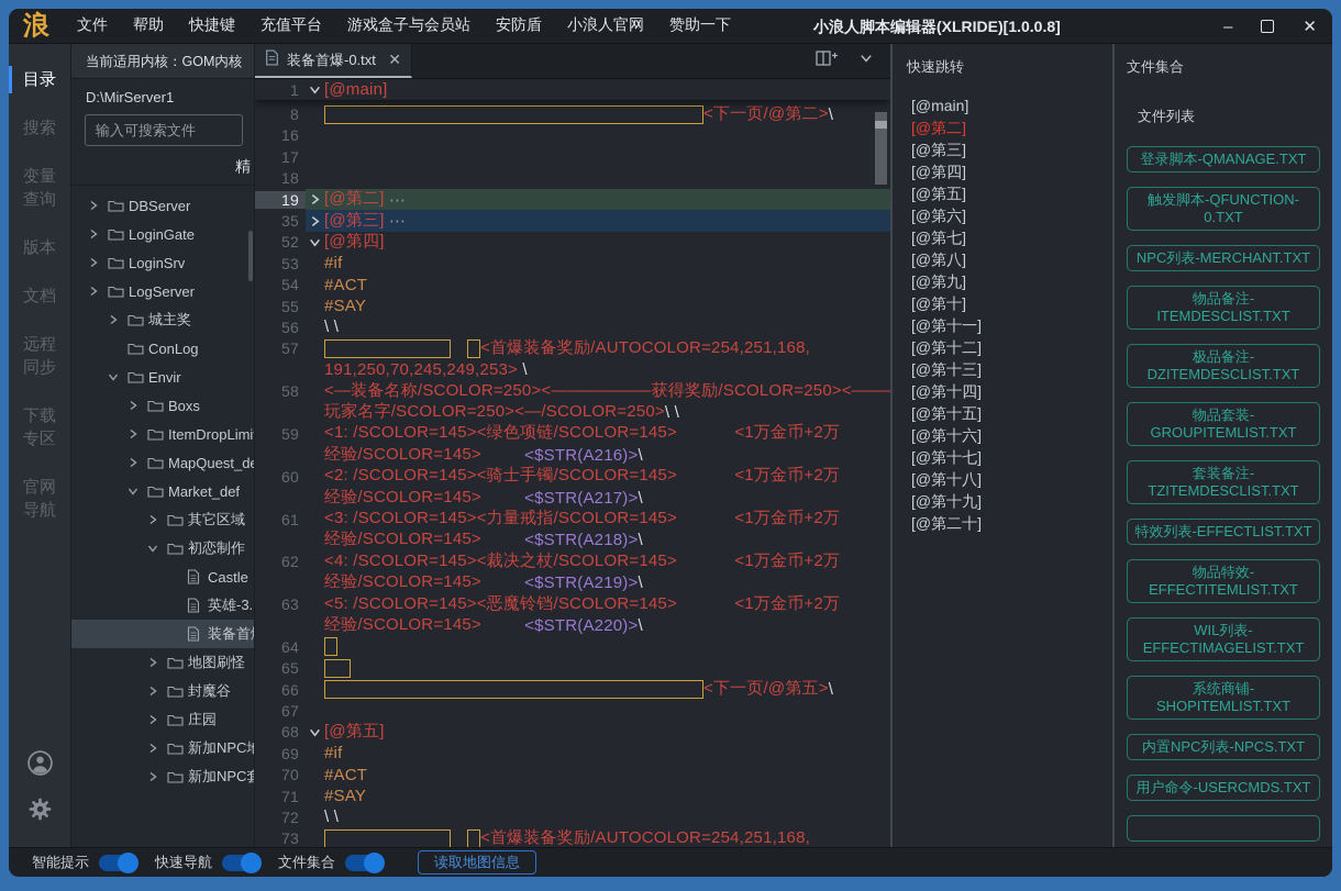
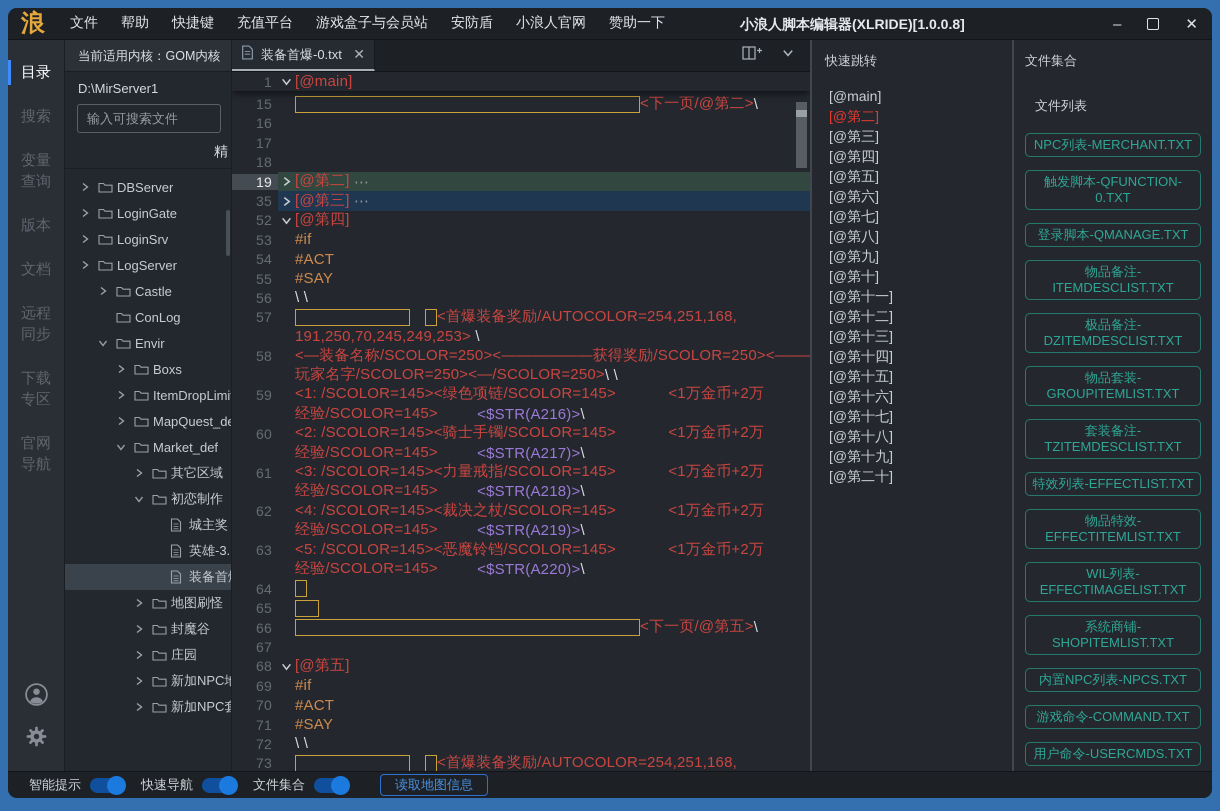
  浪
  文件
  帮助
  快捷键
  充值平台
  游戏盒子与会员站
  安防盾
  小浪人官网
  赞助一下
  小浪人脚本编辑器(XLRIDE)[1.0.0.8]
  –
  ✕
  目录
  搜索
  变量
  查询
  版本
  文档
  远程
  同步
  下载
  专区
  官网
  导航
  当前适用内核：GOM内核
  D:\MirServer1
  输入可搜索文件
  精
  DBServer
  LoginGate
  LoginSrv
  LogServer
- 城主奖
+ Castle
  ConLog
  Envir
  Boxs
  ItemDropLimi
  MapQuest_d
  Market_def
  其它区域
  初恋制作
- Castle
+ 城主奖
  英雄-3.
  地图刷怪
  封魔谷
  庄园
  新加NPC地
  新加NPC套
  装备首爆-0.txt
  ✕
  1
  [@main]
- 8
+ 15
  <下一页/@第二>
  \
  16
  17
  18
  19
  [@第二]
  ⋯
  35
  [@第三]
  ⋯
  52
  [@第四]
  53
  #if
  54
  #ACT
  55
  #SAY
  56
  \ \
  57
  <首爆装备奖励/AUTOCOLOR=254,251,168,
  191,250,70,245,249,253>
  \
  58
  <—装备名称/SCOLOR=250><——————获得奖励/SCOLOR=250><——
  玩家名字/SCOLOR=250><—/SCOLOR=250>
  \ \
  59
  <1: /SCOLOR=145><绿色项链/SCOLOR=145> <1万金币+2万
  经验/SCOLOR=145>
  <$STR(A216)>
  \
  60
  <2: /SCOLOR=145><骑士手镯/SCOLOR=145> <1万金币+2万
  经验/SCOLOR=145>
  <$STR(A217)>
  \
  61
  <3: /SCOLOR=145><力量戒指/SCOLOR=145> <1万金币+2万
  经验/SCOLOR=145>
  <$STR(A218)>
  \
  62
  <4: /SCOLOR=145><裁决之杖/SCOLOR=145> <1万金币+2万
  经验/SCOLOR=145>
  <$STR(A219)>
  \
  63
  <5: /SCOLOR=145><恶魔铃铛/SCOLOR=145> <1万金币+2万
  经验/SCOLOR=145>
  <$STR(A220)>
  \
  64
  65
  66
  <下一页/@第五>
  \
  67
  68
  [@第五]
  69
  #if
  70
  #ACT
  71
  #SAY
  72
  \ \
  73
  <首爆装备奖励/AUTOCOLOR=254,251,168,
  快速跳转
  [@main]
  [@第二]
  [@第三]
  [@第四]
  [@第五]
  [@第六]
  [@第七]
  [@第八]
  [@第九]
  [@第十]
  [@第十一]
  [@第十二]
  [@第十三]
  [@第十四]
  [@第十五]
  [@第十六]
  [@第十七]
  [@第十八]
  [@第十九]
  [@第二十]
  文件集合
  文件列表
- 登录脚本-QMANAGE.TXT
+ NPC列表-MERCHANT.TXT
  触发脚本-QFUNCTION-0.TXT
- NPC列表-MERCHANT.TXT
+ 登录脚本-QMANAGE.TXT
  物品备注-ITEMDESCLIST.TXT
  极品备注-DZITEMDESCLIST.TXT
  物品套装-GROUPITEMLIST.TXT
  套装备注-TZITEMDESCLIST.TXT
  特效列表-EFFECTLIST.TXT
  物品特效-EFFECTITEMLIST.TXT
  WIL列表-EFFECTIMAGELIST.TXT
  系统商铺-SHOPITEMLIST.TXT
  内置NPC列表-NPCS.TXT
+ 游戏命令-COMMAND.TXT
  用户命令-USERCMDS.TXT
  智能提示
  快速导航
  文件集合
  读取地图信息
